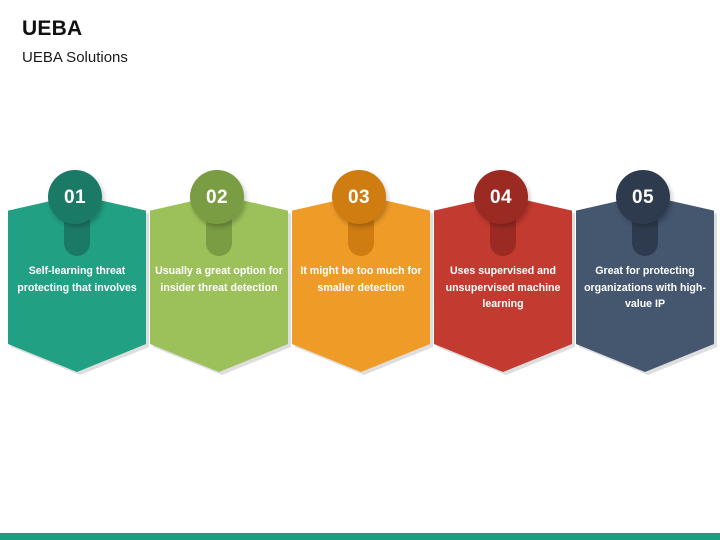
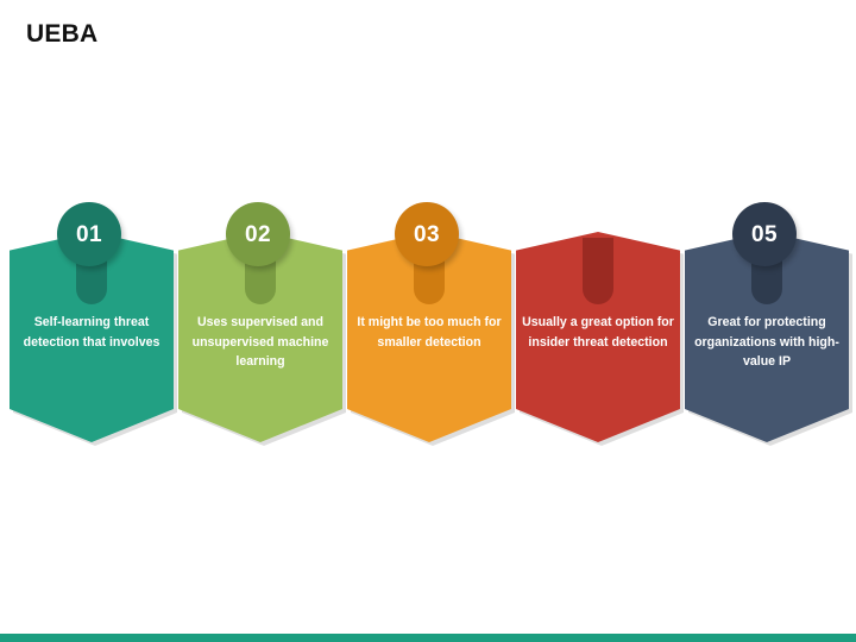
  UEBA
- UEBA Solutions
  01
- Self-learning threat protecting that involves
+ Self-learning threat detection that involves
  02
- Usually a great option for insider threat detection
+ Uses supervised and unsupervised machine learning
  03
  It might be too much for smaller detection
- 04
- Uses supervised and unsupervised machine learning
+ Usually a great option for insider threat detection
  05
  Great for protecting organizations with high-value IP
